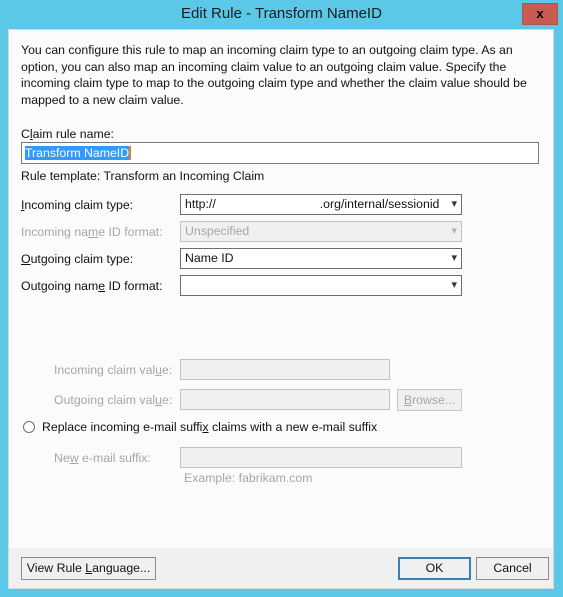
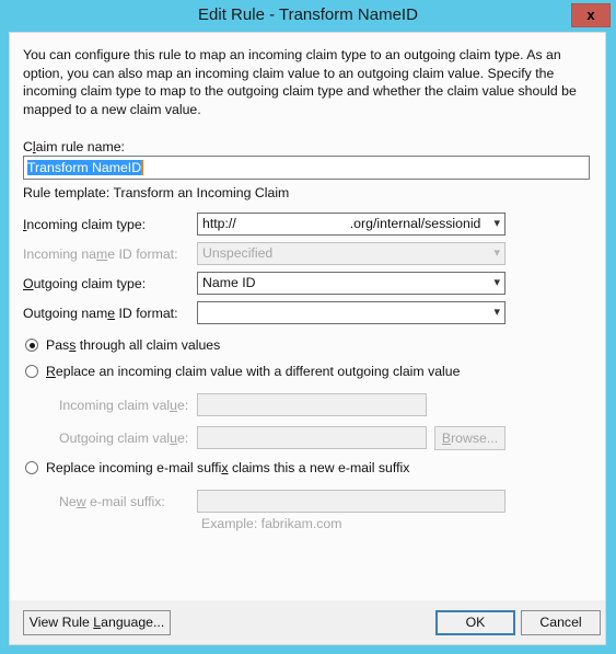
  Edit Rule - Transform NameID
  x
  You can configure this rule to map an incoming claim type to an outgoing claim type. As an option, you can also map an incoming claim value to an outgoing claim value. Specify the incoming claim type to map to the outgoing claim type and whether the claim value should be mapped to a new claim value.
  Claim rule name:
  Transform NameID
  Rule template: Transform an Incoming Claim
  Incoming claim type:
  http:// .org/internal/sessionid
  ▾
  Incoming name ID format:
  Unspecified
  ▾
  Outgoing claim type:
  Name ID
  ▾
  Outgoing name ID format:
  ▾
+ Pass through all claim values
+ Replace an incoming claim value with a different outgoing claim value
  Incoming claim value:
  Outgoing claim value:
  Browse...
- Replace incoming e-mail suffix claims with a new e-mail suffix
+ Replace incoming e-mail suffix claims this a new e-mail suffix
  New e-mail suffix:
  Example: fabrikam.com
  View Rule Language...
  OK
  Cancel
